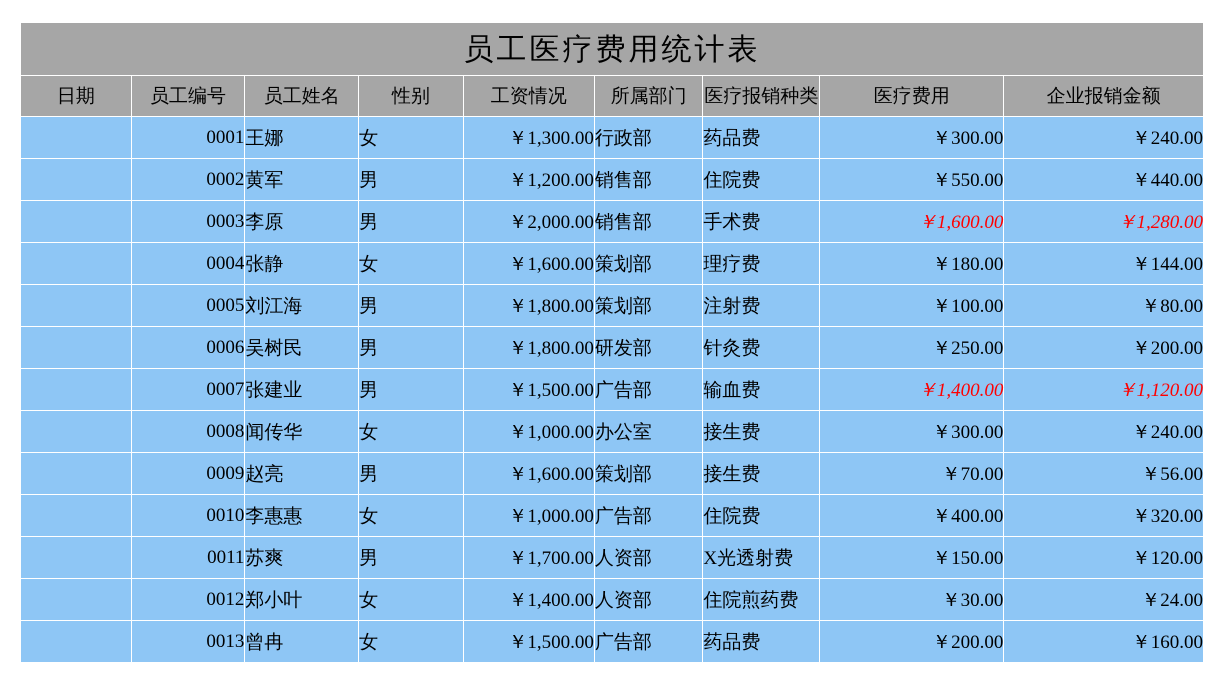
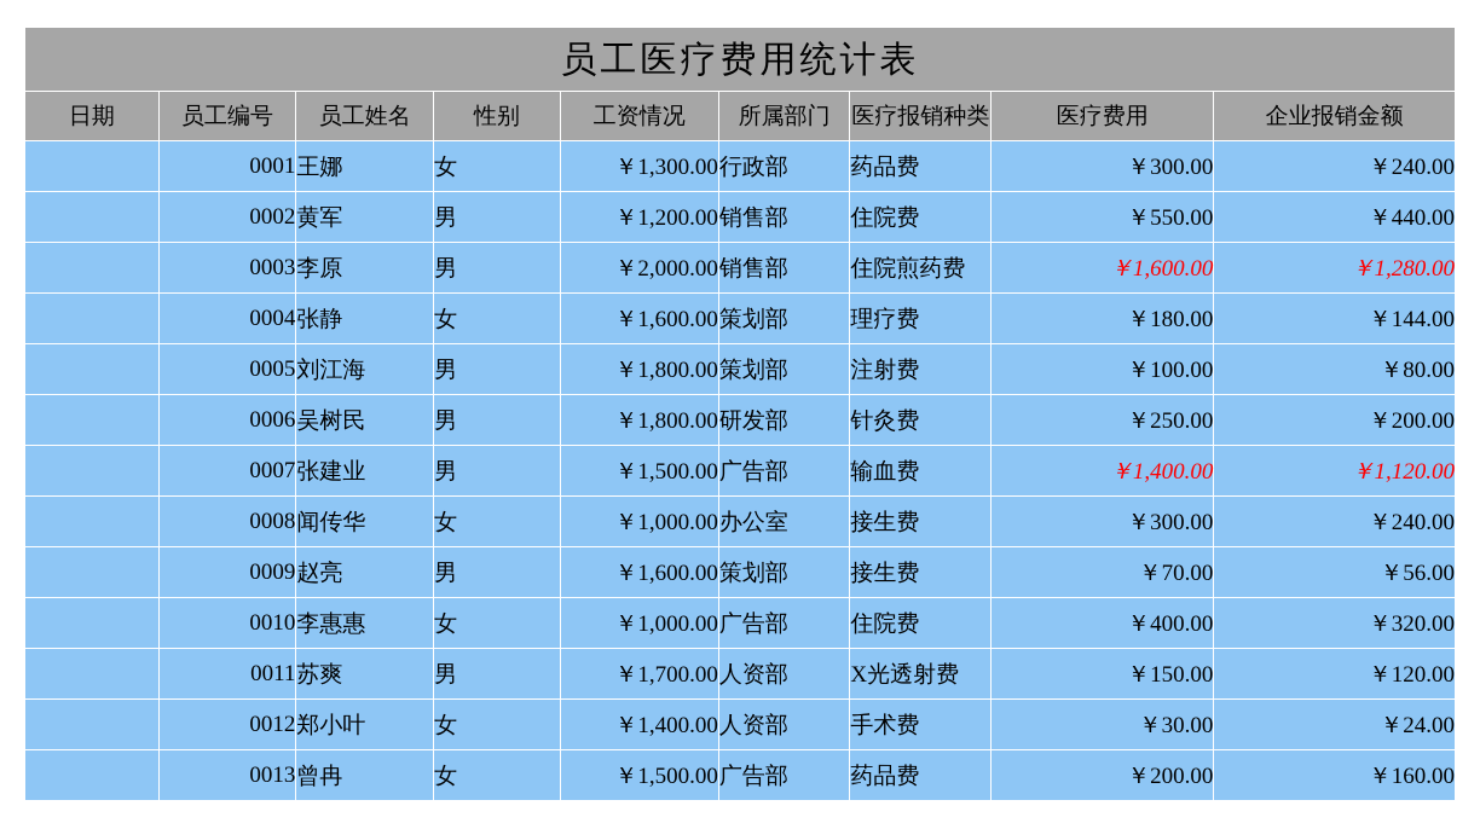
  员工医疗费用统计表
  日期	员工编号	员工姓名	性别	工资情况	所属部门	医疗报销种类	医疗费用	企业报销金额
  	0001	王娜	女	￥1,300.00	行政部	药品费	￥300.00	￥240.00
  	0002	黄军	男	￥1,200.00	销售部	住院费	￥550.00	￥440.00
- 	0003	李原	男	￥2,000.00	销售部	手术费	￥1,600.00	￥1,280.00
+ 	0003	李原	男	￥2,000.00	销售部	住院煎药费	￥1,600.00	￥1,280.00
  	0004	张静	女	￥1,600.00	策划部	理疗费	￥180.00	￥144.00
  	0005	刘江海	男	￥1,800.00	策划部	注射费	￥100.00	￥80.00
  	0006	吴树民	男	￥1,800.00	研发部	针灸费	￥250.00	￥200.00
  	0007	张建业	男	￥1,500.00	广告部	输血费	￥1,400.00	￥1,120.00
  	0008	闻传华	女	￥1,000.00	办公室	接生费	￥300.00	￥240.00
  	0009	赵亮	男	￥1,600.00	策划部	接生费	￥70.00	￥56.00
  	0010	李惠惠	女	￥1,000.00	广告部	住院费	￥400.00	￥320.00
  	0011	苏爽	男	￥1,700.00	人资部	X光透射费	￥150.00	￥120.00
- 	0012	郑小叶	女	￥1,400.00	人资部	住院煎药费	￥30.00	￥24.00
+ 	0012	郑小叶	女	￥1,400.00	人资部	手术费	￥30.00	￥24.00
  	0013	曾冉	女	￥1,500.00	广告部	药品费	￥200.00	￥160.00
